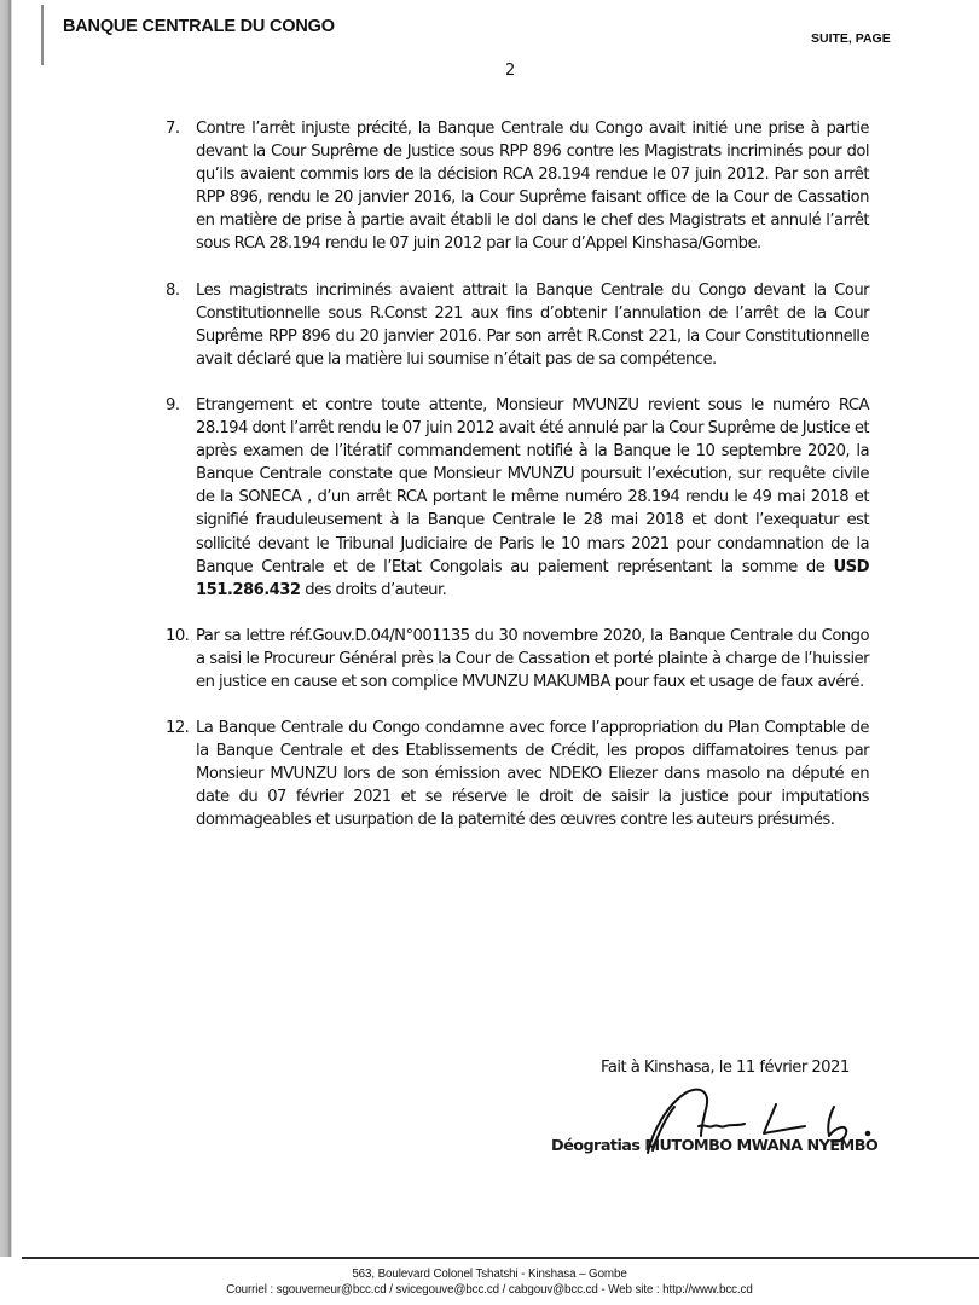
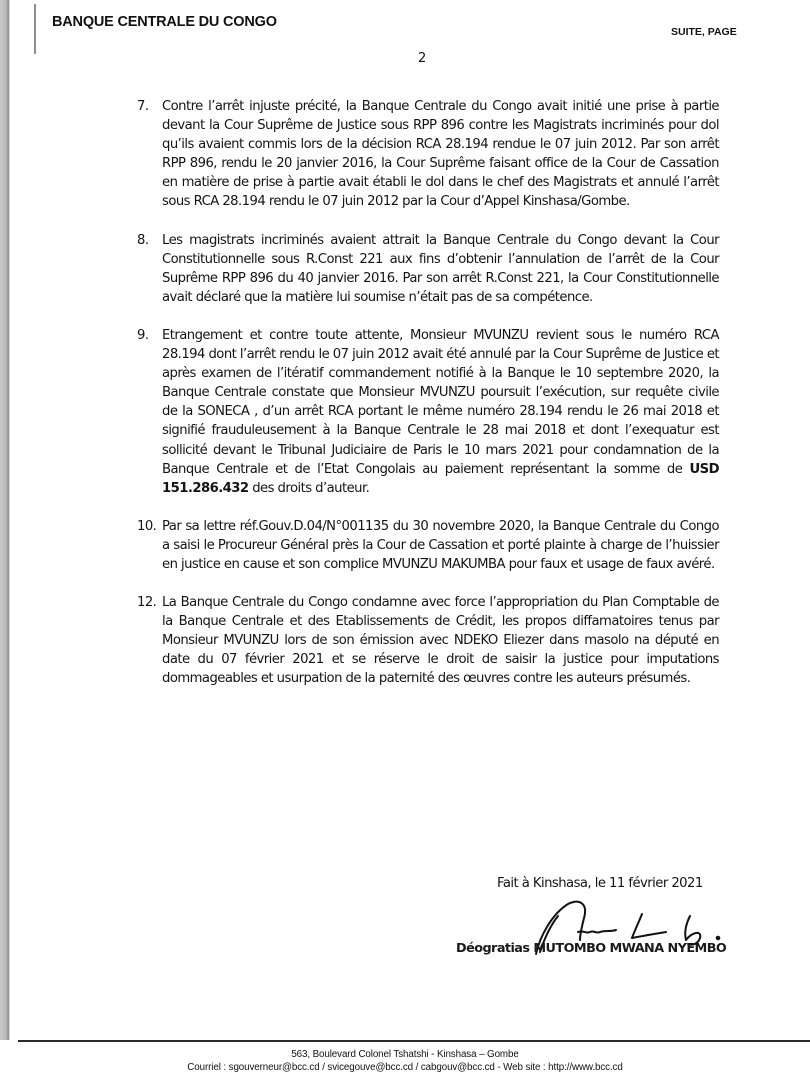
  BANQUE CENTRALE DU CONGO
  SUITE, PAGE
  2
  7.
  Contre l’arrêt injuste précité, la Banque Centrale du Congo avait initié une prise à partie devant la Cour Suprême de Justice sous RPP 896 contre les Magistrats incriminés pour dol qu’ils avaient commis lors de la décision RCA 28.194 rendue le 07 juin 2012. Par son arrêt RPP 896, rendu le 20 janvier 2016, la Cour Suprême faisant office de la Cour de Cassation en matière de prise à partie avait établi le dol dans le chef des Magistrats et annulé l’arrêt sous RCA 28.194 rendu le 07 juin 2012 par la Cour d’Appel Kinshasa/Gombe.
  8.
- Les magistrats incriminés avaient attrait la Banque Centrale du Congo devant la Cour Constitutionnelle sous R.Const 221 aux fins d’obtenir l’annulation de l’arrêt de la Cour Suprême RPP 896 du 20 janvier 2016. Par son arrêt R.Const 221, la Cour Constitutionnelle avait déclaré que la matière lui soumise n’était pas de sa compétence.
+ Les magistrats incriminés avaient attrait la Banque Centrale du Congo devant la Cour Constitutionnelle sous R.Const 221 aux fins d’obtenir l’annulation de l’arrêt de la Cour Suprême RPP 896 du 40 janvier 2016. Par son arrêt R.Const 221, la Cour Constitutionnelle avait déclaré que la matière lui soumise n’était pas de sa compétence.
  9.
- Etrangement et contre toute attente, Monsieur MVUNZU revient sous le numéro RCA 28.194 dont l’arrêt rendu le 07 juin 2012 avait été annulé par la Cour Suprême de Justice et après examen de l’itératif commandement notifié à la Banque le 10 septembre 2020, la Banque Centrale constate que Monsieur MVUNZU poursuit l’exécution, sur requête civile de la SONECA , d’un arrêt RCA portant le même numéro 28.194 rendu le 49 mai 2018 et signifié frauduleusement à la Banque Centrale le 28 mai 2018 et dont l’exequatur est sollicité devant le Tribunal Judiciaire de Paris le 10 mars 2021 pour condamnation de la Banque Centrale et de l’Etat Congolais au paiement représentant la somme de USD 151.286.432 des droits d’auteur.
+ Etrangement et contre toute attente, Monsieur MVUNZU revient sous le numéro RCA 28.194 dont l’arrêt rendu le 07 juin 2012 avait été annulé par la Cour Suprême de Justice et après examen de l’itératif commandement notifié à la Banque le 10 septembre 2020, la Banque Centrale constate que Monsieur MVUNZU poursuit l’exécution, sur requête civile de la SONECA , d’un arrêt RCA portant le même numéro 28.194 rendu le 26 mai 2018 et signifié frauduleusement à la Banque Centrale le 28 mai 2018 et dont l’exequatur est sollicité devant le Tribunal Judiciaire de Paris le 10 mars 2021 pour condamnation de la Banque Centrale et de l’Etat Congolais au paiement représentant la somme de USD 151.286.432 des droits d’auteur.
  10.
  Par sa lettre réf.Gouv.D.04/N°001135 du 30 novembre 2020, la Banque Centrale du Congo a saisi le Procureur Général près la Cour de Cassation et porté plainte à charge de l’huissier en justice en cause et son complice MVUNZU MAKUMBA pour faux et usage de faux avéré.
  12.
  La Banque Centrale du Congo condamne avec force l’appropriation du Plan Comptable de la Banque Centrale et des Etablissements de Crédit, les propos diffamatoires tenus par Monsieur MVUNZU lors de son émission avec NDEKO Eliezer dans masolo na député en date du 07 février 2021 et se réserve le droit de saisir la justice pour imputations dommageables et usurpation de la paternité des œuvres contre les auteurs présumés.
  Fait à Kinshasa, le 11 février 2021
  Déogratias MUTOMBO MWANA NYEMBO
  563, Boulevard Colonel Tshatshi - Kinshasa – Gombe
  Courriel : sgouverneur@bcc.cd / svicegouve@bcc.cd / cabgouv@bcc.cd - Web site : http://www.bcc.cd
